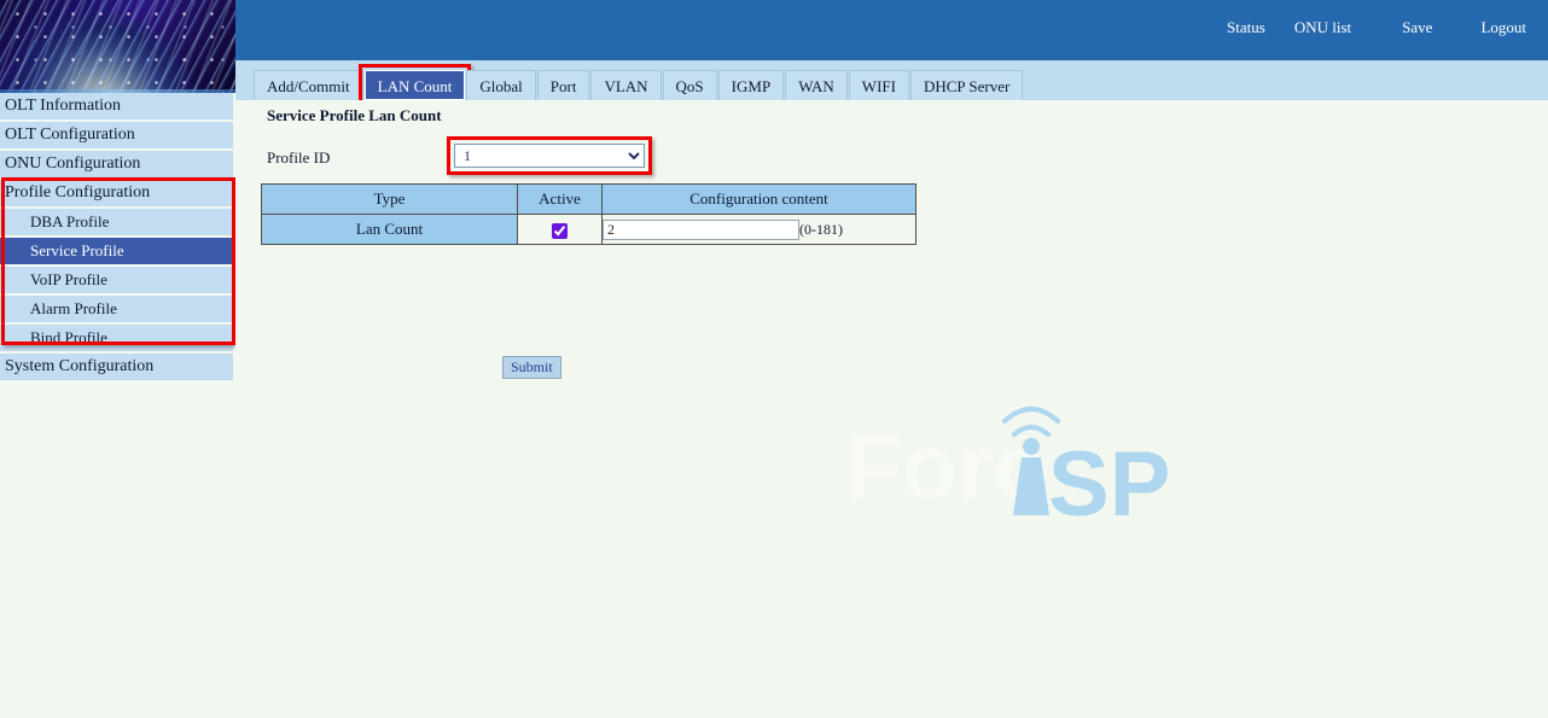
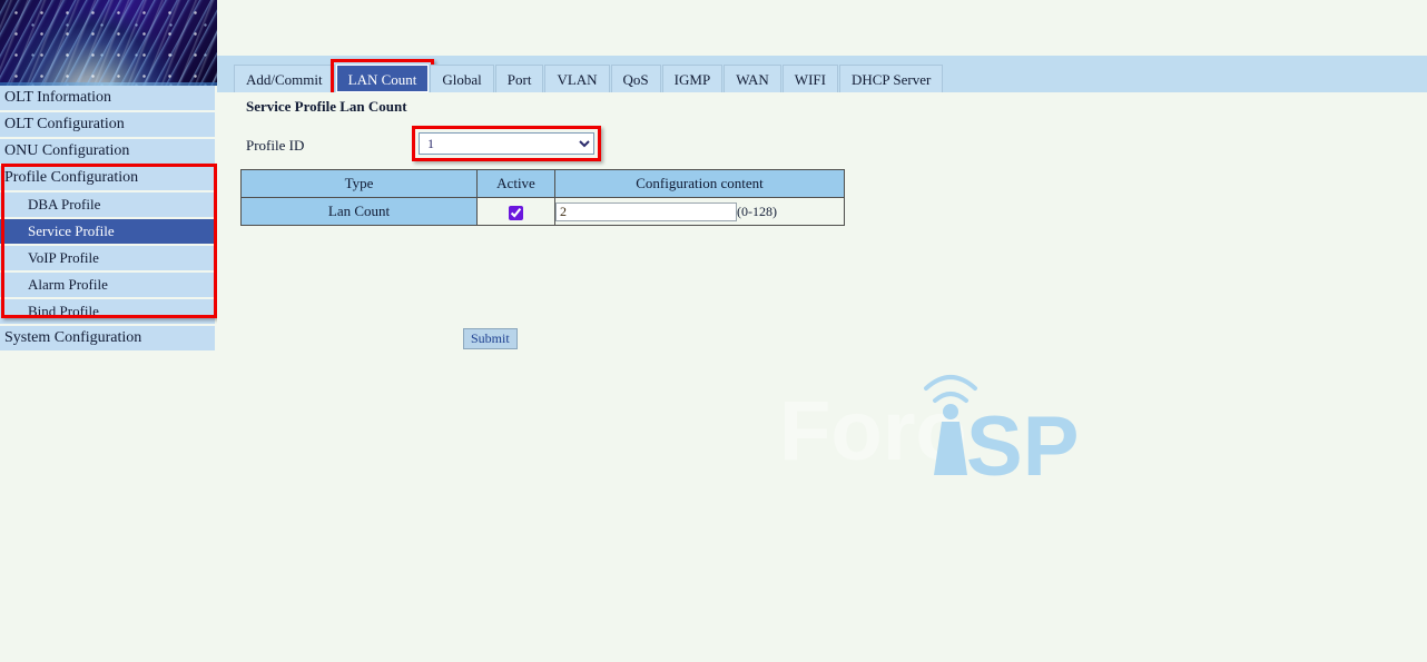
- Status
- ONU list
- Save
- Logout
  Add/Commit
  LAN Count
  Global
  Port
  VLAN
  QoS
  IGMP
  WAN
  WIFI
  DHCP Server
  OLT Information
  OLT Configuration
  ONU Configuration
  Profile Configuration
  DBA Profile
  Service Profile
  VoIP Profile
  Alarm Profile
  Bind Profile
  System Configuration
  Service Profile Lan Count
  Profile ID
  1
  Type	Active	Configuration content
- Lan Count		2 (0-181)
+ Lan Count		2 (0-128)
  Submit
  SP
